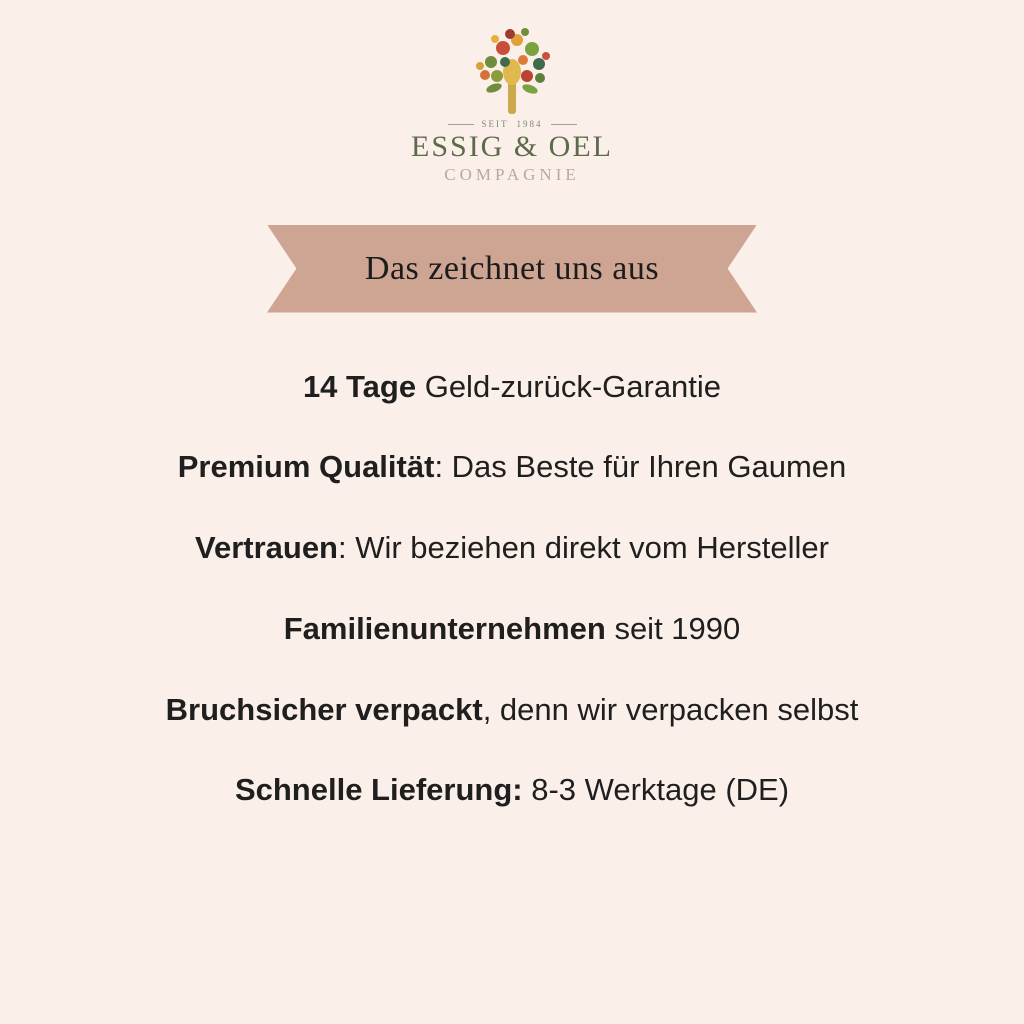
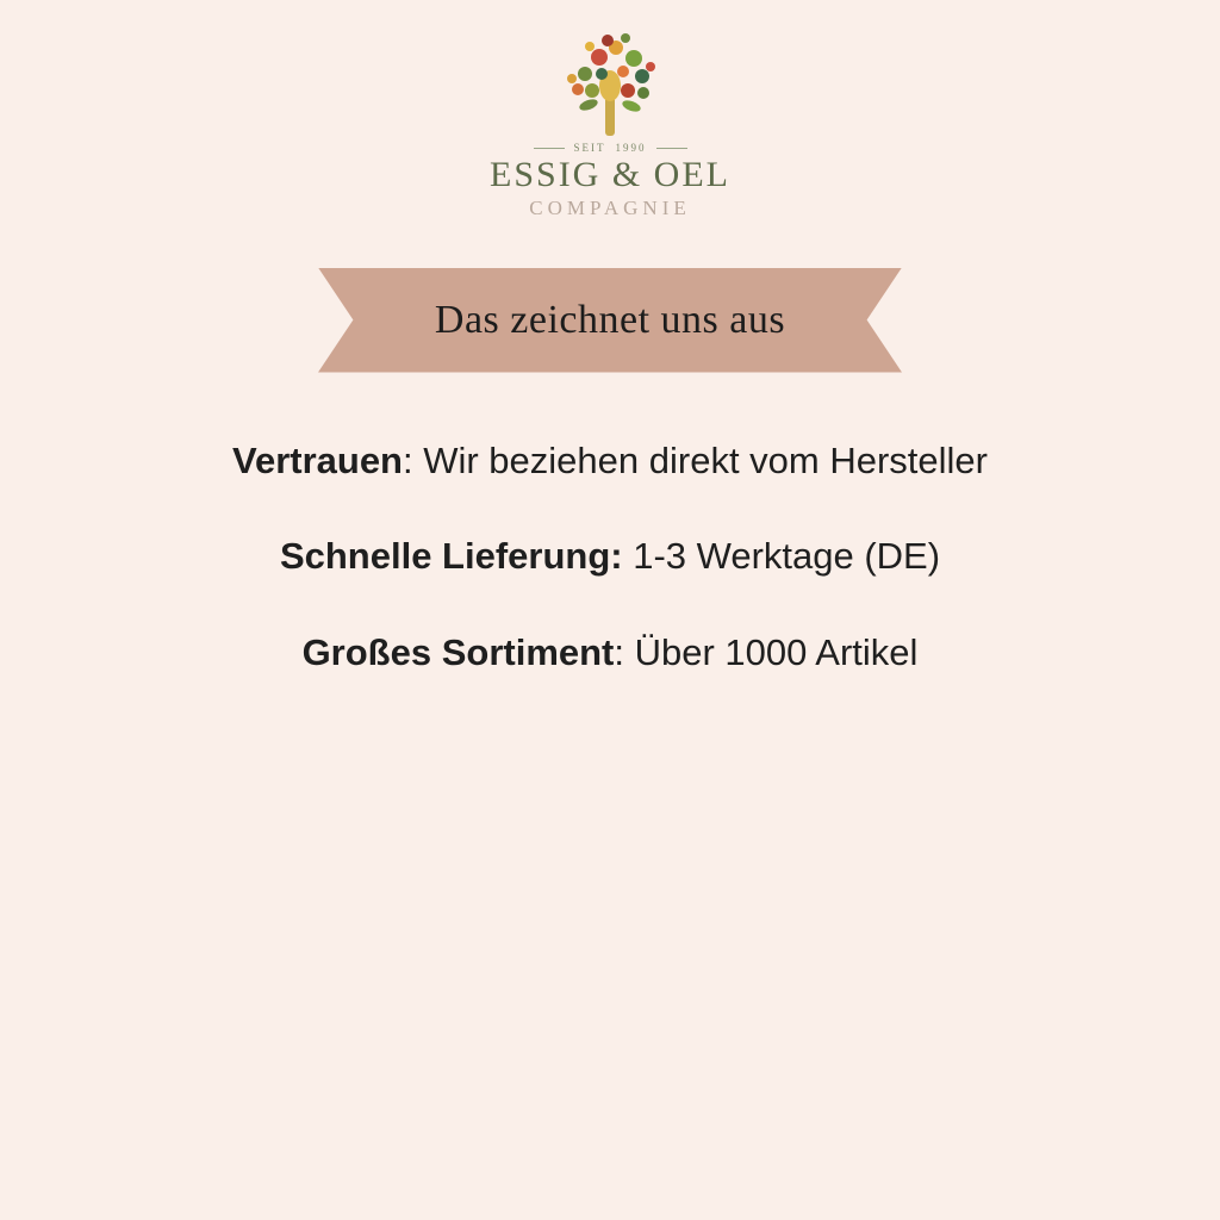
  SEIT
- 1984
+ 1990
  ESSIG & OEL
  COMPAGNIE
  Das zeichnet uns aus
- 14 Tage Geld-zurück-Garantie
- Premium Qualität: Das Beste für Ihren Gaumen
  Vertrauen: Wir beziehen direkt vom Hersteller
- Familienunternehmen seit 1990
- Bruchsicher verpackt, denn wir verpacken selbst
- Schnelle Lieferung: 8-3 Werktage (DE)
+ Schnelle Lieferung: 1-3 Werktage (DE)
+ Großes Sortiment: Über 1000 Artikel
